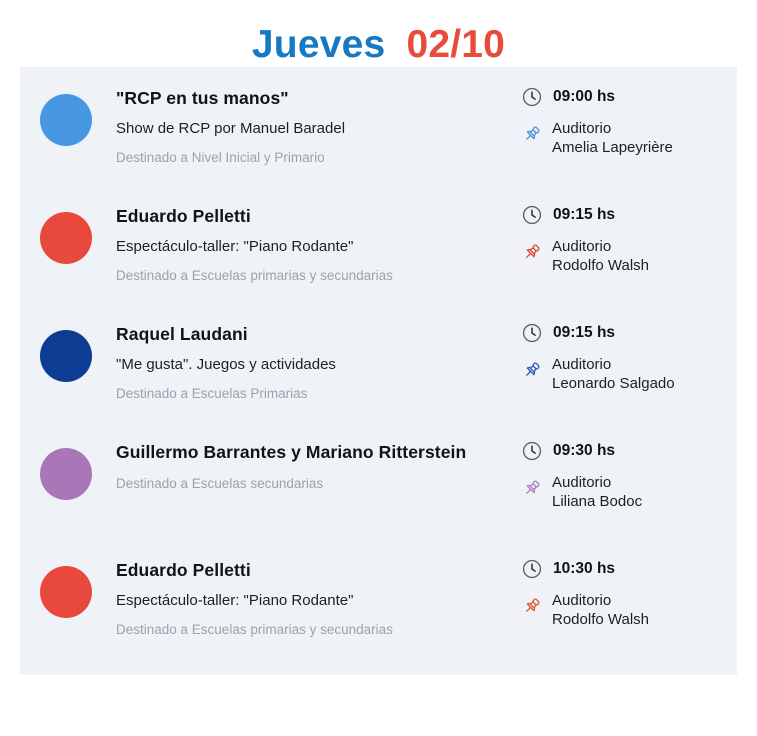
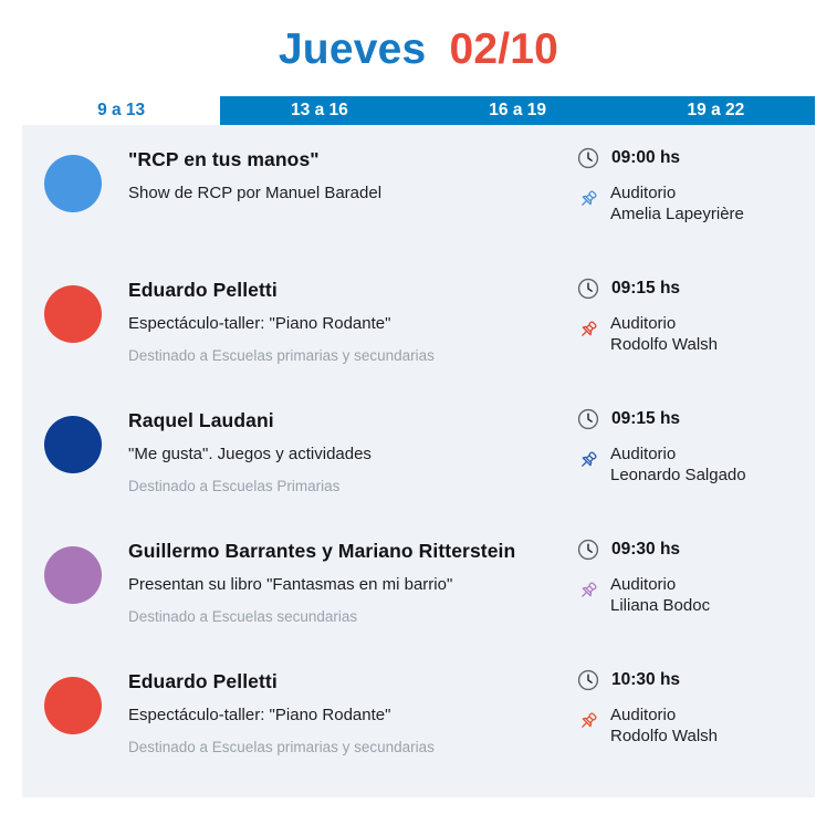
  Jueves 02/10
+ 9 a 13
+ 13 a 16
+ 16 a 19
+ 19 a 22
  "RCP en tus manos"
  Show de RCP por Manuel Baradel
- Destinado a Nivel Inicial y Primario
  09:00 hs
  Auditorio
  Amelia Lapeyrière
  Eduardo Pelletti
  Espectáculo-taller: "Piano Rodante"
  Destinado a Escuelas primarias y secundarias
  09:15 hs
  Auditorio
  Rodolfo Walsh
  Raquel Laudani
  "Me gusta". Juegos y actividades
  Destinado a Escuelas Primarias
  09:15 hs
  Auditorio
  Leonardo Salgado
  Guillermo Barrantes y Mariano Ritterstein
+ Presentan su libro "Fantasmas en mi barrio"
  Destinado a Escuelas secundarias
  09:30 hs
  Auditorio
  Liliana Bodoc
  Eduardo Pelletti
  Espectáculo-taller: "Piano Rodante"
  Destinado a Escuelas primarias y secundarias
  10:30 hs
  Auditorio
  Rodolfo Walsh
